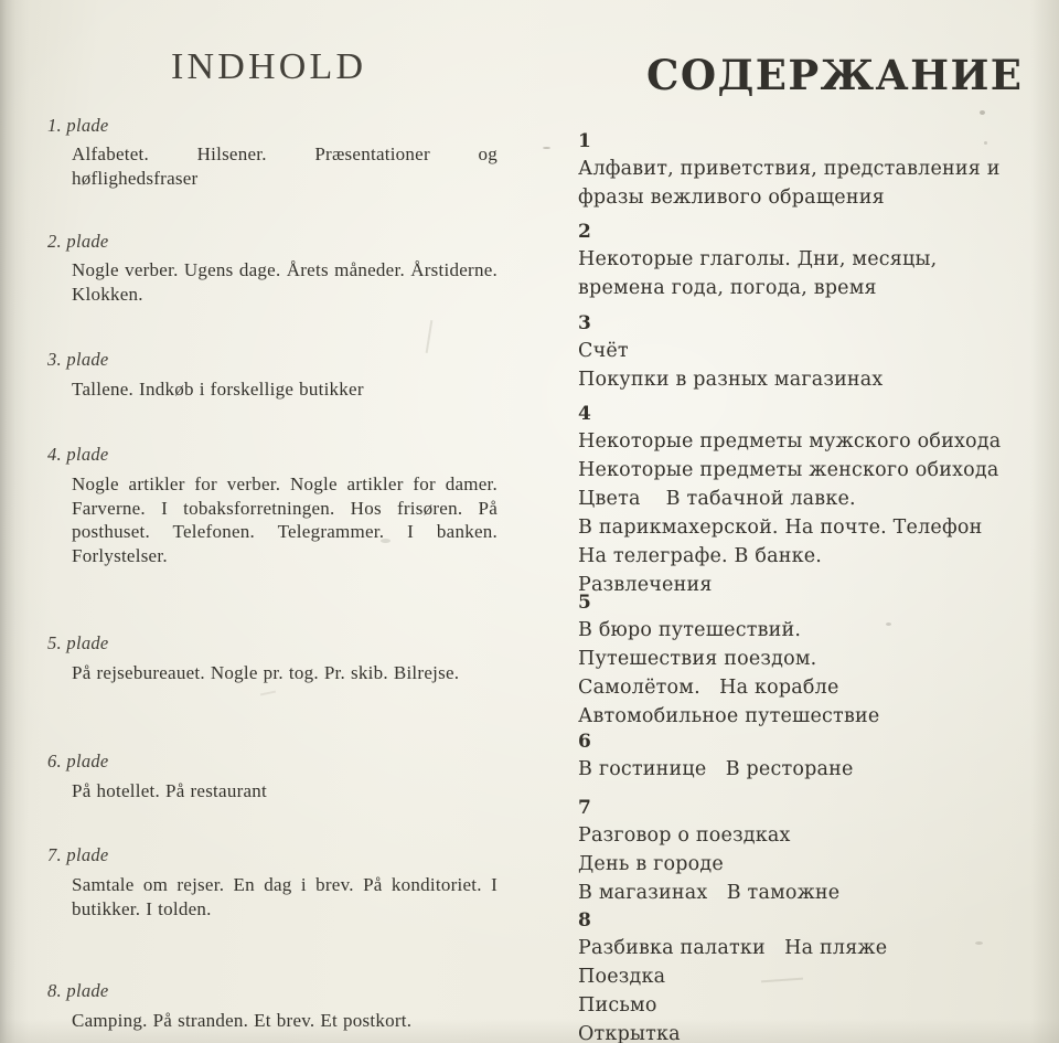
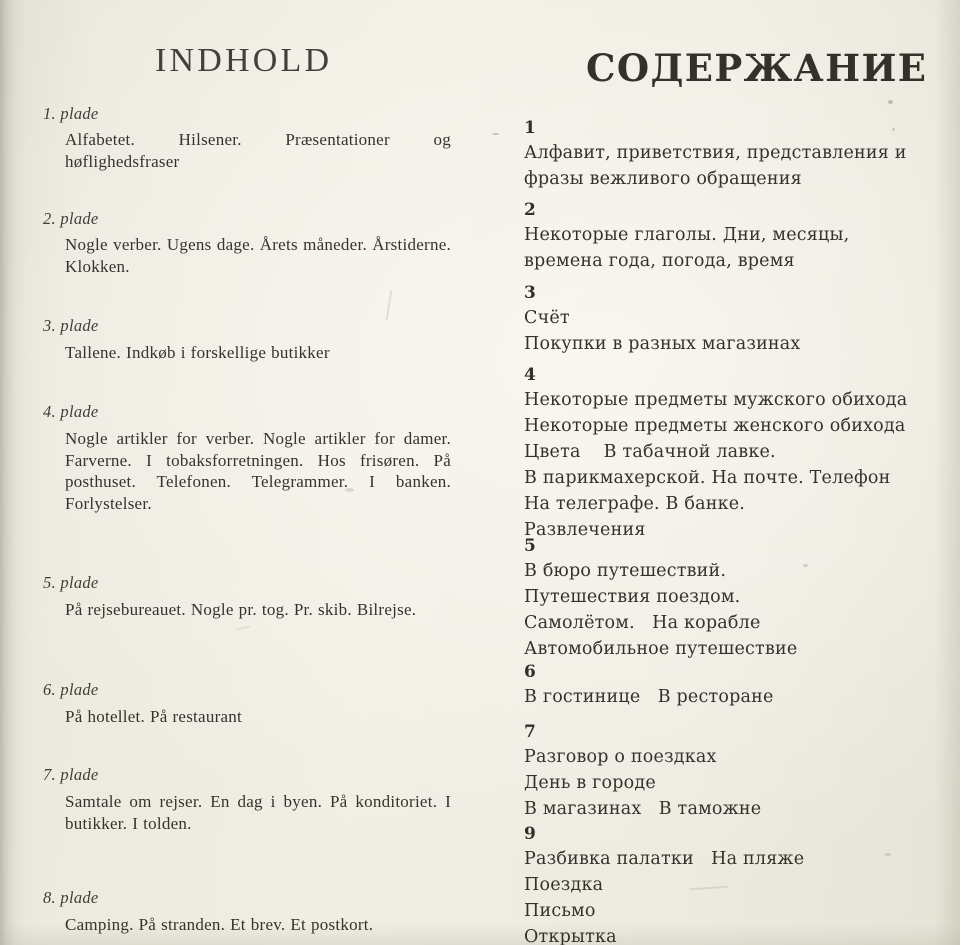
  INDHOLD
  1. plade
  Alfabetet. Hilsener. Præsentationer og høflighedsfraser
  2. plade
  Nogle verber. Ugens dage. Årets måneder. Årstiderne. Klokken.
  3. plade
  Tallene. Indkøb i forskellige butikker
  4. plade
  Nogle artikler for verber. Nogle artikler for damer. Farverne. I tobaksforretningen. Hos frisøren. På posthuset. Telefonen. Telegrammer. I banken. Forlystelser.
  5. plade
  På rejsebureauet. Nogle pr. tog. Pr. skib. Bilrejse.
  6. plade
  På hotellet. På restaurant
  7. plade
- Samtale om rejser. En dag i brev. På konditoriet. I butikker. I tolden.
+ Samtale om rejser. En dag i byen. På konditoriet. I butikker. I tolden.
  8. plade
  Camping. På stranden. Et brev. Et postkort.
  СОДЕРЖАНИЕ
  1
  Алфавит, приветствия, представления и
  фразы вежливого обращения
  2
  Некоторые глаголы. Дни, месяцы,
  времена года, погода, время
  3
  Счёт
  Покупки в разных магазинах
  4
  Некоторые предметы мужского обихода
  Некоторые предметы женского обихода
  Цвета В табачной лавке.
  В парикмахерской. На почте. Телефон
  На телеграфе. В банке.
  Развлечения
  5
  В бюро путешествий.
  Путешествия поездом.
  Самолётом. На корабле
  Автомобильное путешествие
  6
  В гостинице В ресторане
  7
  Разговор о поездках
  День в городе
  В магазинах В таможне
- 8
+ 9
  Разбивка палатки На пляже
  Поездка
  Письмо
  Открытка
